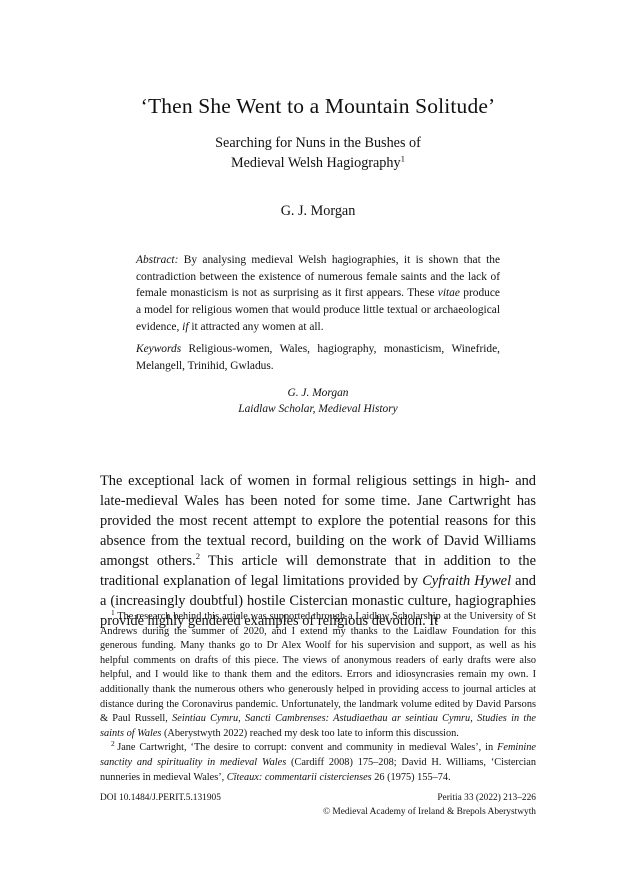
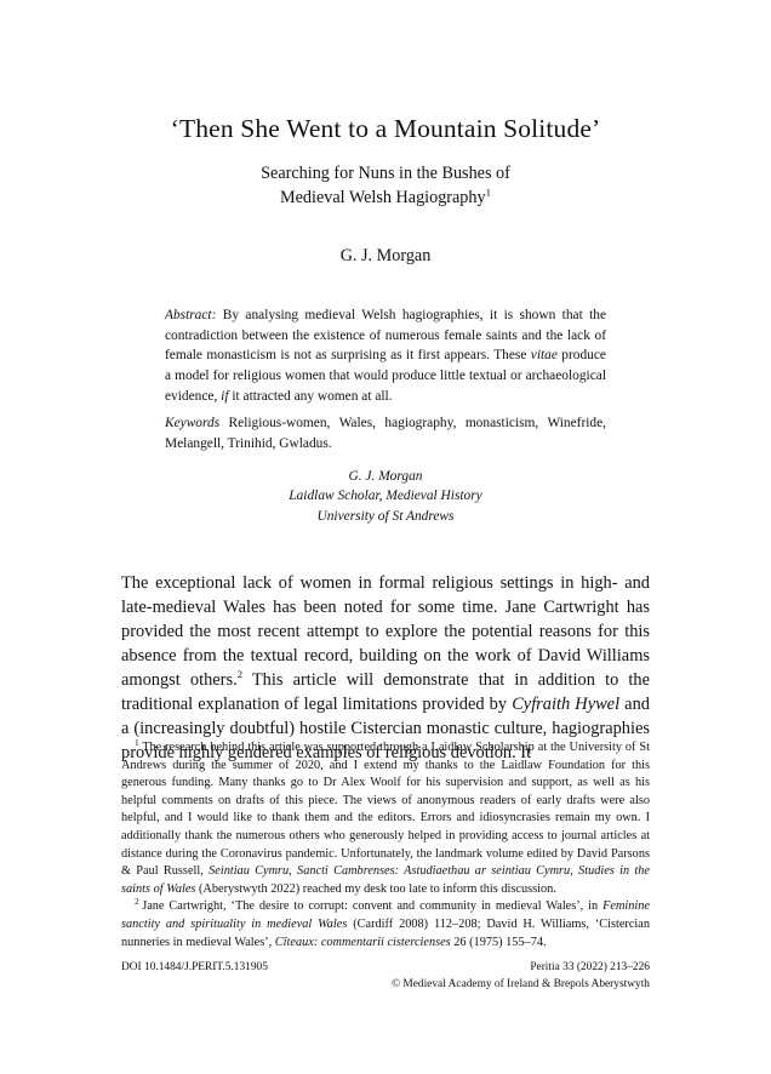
  ‘Then She Went to a Mountain Solitude’
  Searching for Nuns in the Bushes of
  Medieval Welsh Hagiography1
  G. J. Morgan
  Abstract: By analysing medieval Welsh hagiographies, it is shown that the contradiction between the existence of numerous female saints and the lack of female monasticism is not as surprising as it first appears. These vitae produce a model for religious women that would produce little textual or archaeological evidence, if it attracted any women at all.
  Keywords Religious-women, Wales, hagiography, monasticism, Winefride, Melangell, Trinihid, Gwladus.
  G. J. Morgan
  Laidlaw Scholar, Medieval History
+ University of St Andrews
  The exceptional lack of women in formal religious settings in high- and late-medieval Wales has been noted for some time. Jane Cartwright has provided the most recent attempt to explore the potential reasons for this absence from the textual record, building on the work of David Williams amongst others.2 This article will demonstrate that in addition to the traditional explanation of legal limitations provided by Cyfraith Hywel and a (increasingly doubtful) hostile Cistercian monastic culture, hagiographies provide highly gendered examples of religious devotion. It
  1 The research behind this article was supported through a Laidlaw Scholarship at the University of St Andrews during the summer of 2020, and I extend my thanks to the Laidlaw Foundation for this generous funding. Many thanks go to Dr Alex Woolf for his supervision and support, as well as his helpful comments on drafts of this piece. The views of anonymous readers of early drafts were also helpful, and I would like to thank them and the editors. Errors and idiosyncrasies remain my own. I additionally thank the numerous others who generously helped in providing access to journal articles at distance during the Coronavirus pandemic. Unfortunately, the landmark volume edited by David Parsons & Paul Russell, Seintiau Cymru, Sancti Cambrenses: Astudiaethau ar seintiau Cymru, Studies in the saints of Wales (Aberystwyth 2022) reached my desk too late to inform this discussion.
- 2 Jane Cartwright, ‘The desire to corrupt: convent and community in medieval Wales’, in Feminine sanctity and spirituality in medieval Wales (Cardiff 2008) 175–208; David H. Williams, ‘Cistercian nunneries in medieval Wales’, Cîteaux: commentarii cistercienses 26 (1975) 155–74.
+ 2 Jane Cartwright, ‘The desire to corrupt: convent and community in medieval Wales’, in Feminine sanctity and spirituality in medieval Wales (Cardiff 2008) 112–208; David H. Williams, ‘Cistercian nunneries in medieval Wales’, Cîteaux: commentarii cistercienses 26 (1975) 155–74.
  DOI 10.1484/J.PERIT.5.131905
  Peritia 33 (2022) 213–226
  © Medieval Academy of Ireland & Brepols Aberystwyth
